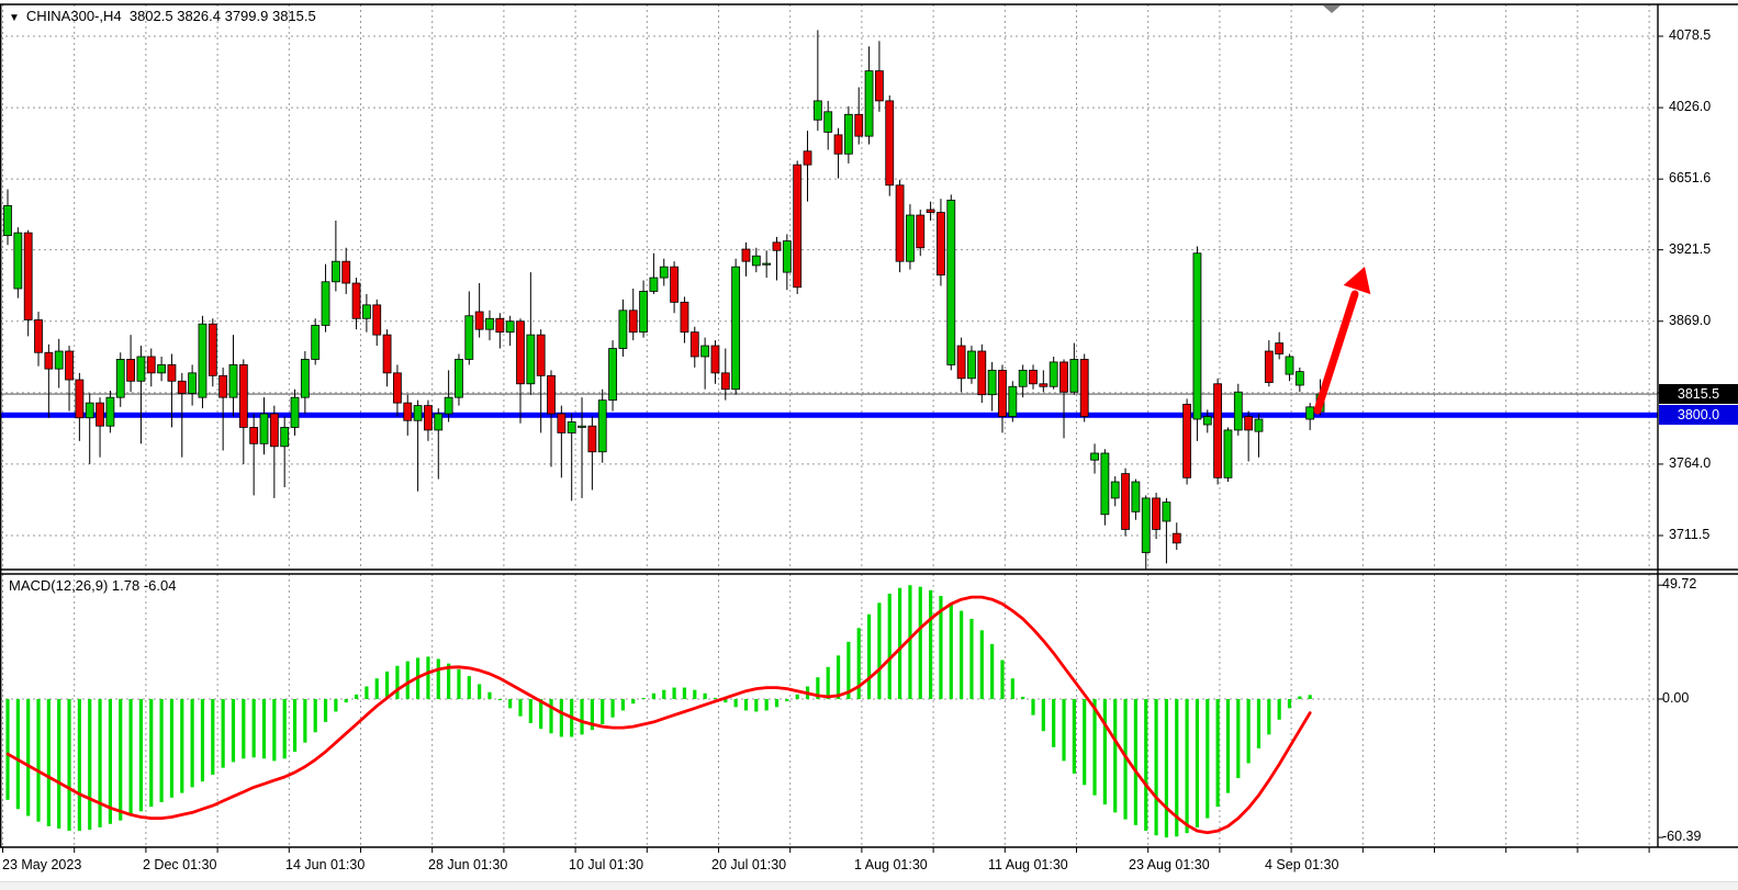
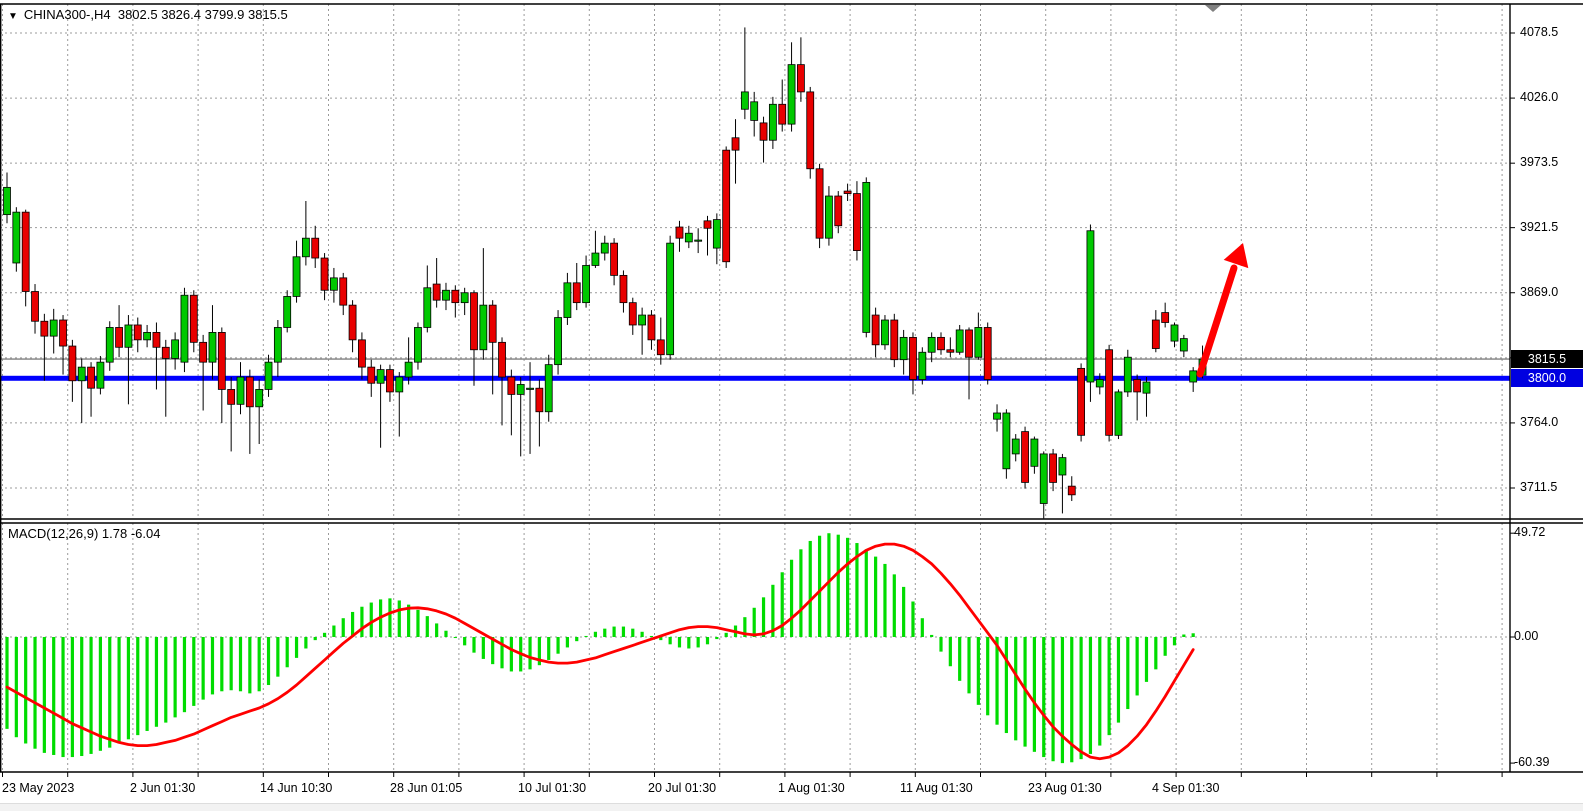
  ▼ CHINA300-,H4 3802.5 3826.4 3799.9 3815.5
  MACD(12,26,9) 1.78 -6.04
  4078.5
  4026.0
- 6651.6
+ 3973.5
  3921.5
  3869.0
  3764.0
  3711.5
  49.72
  0.00
  -60.39
  23 May 2023
- 2 Dec 01:30
+ 2 Jun 01:30
- 14 Jun 01:30
+ 14 Jun 10:30
- 28 Jun 01:30
+ 28 Jun 01:05
  10 Jul 01:30
  20 Jul 01:30
  1 Aug 01:30
  11 Aug 01:30
  23 Aug 01:30
  4 Sep 01:30
  3815.5
  3800.0
